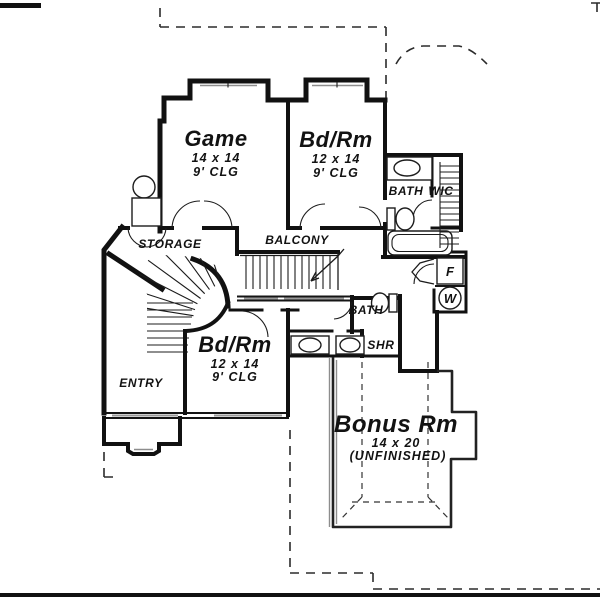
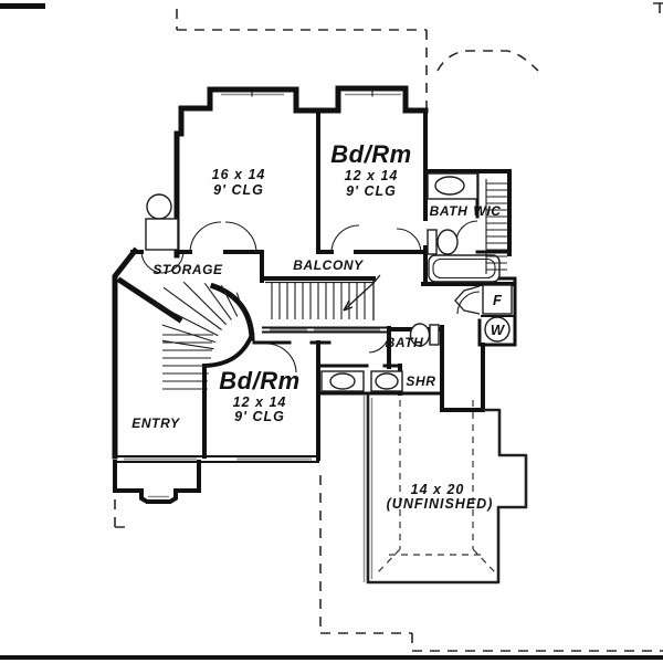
- Game
- 14 x 14
+ 16 x 14
  9' CLG
  Bd/Rm
  12 x 14
  9' CLG
  BATH
  WIC
  STORAGE
  BALCONY
  Bd/Rm
  12 x 14
  9' CLG
  ENTRY
  BATH
  SHR
  F
  W
- Bonus Rm
  14 x 20
  (UNFINISHED)
